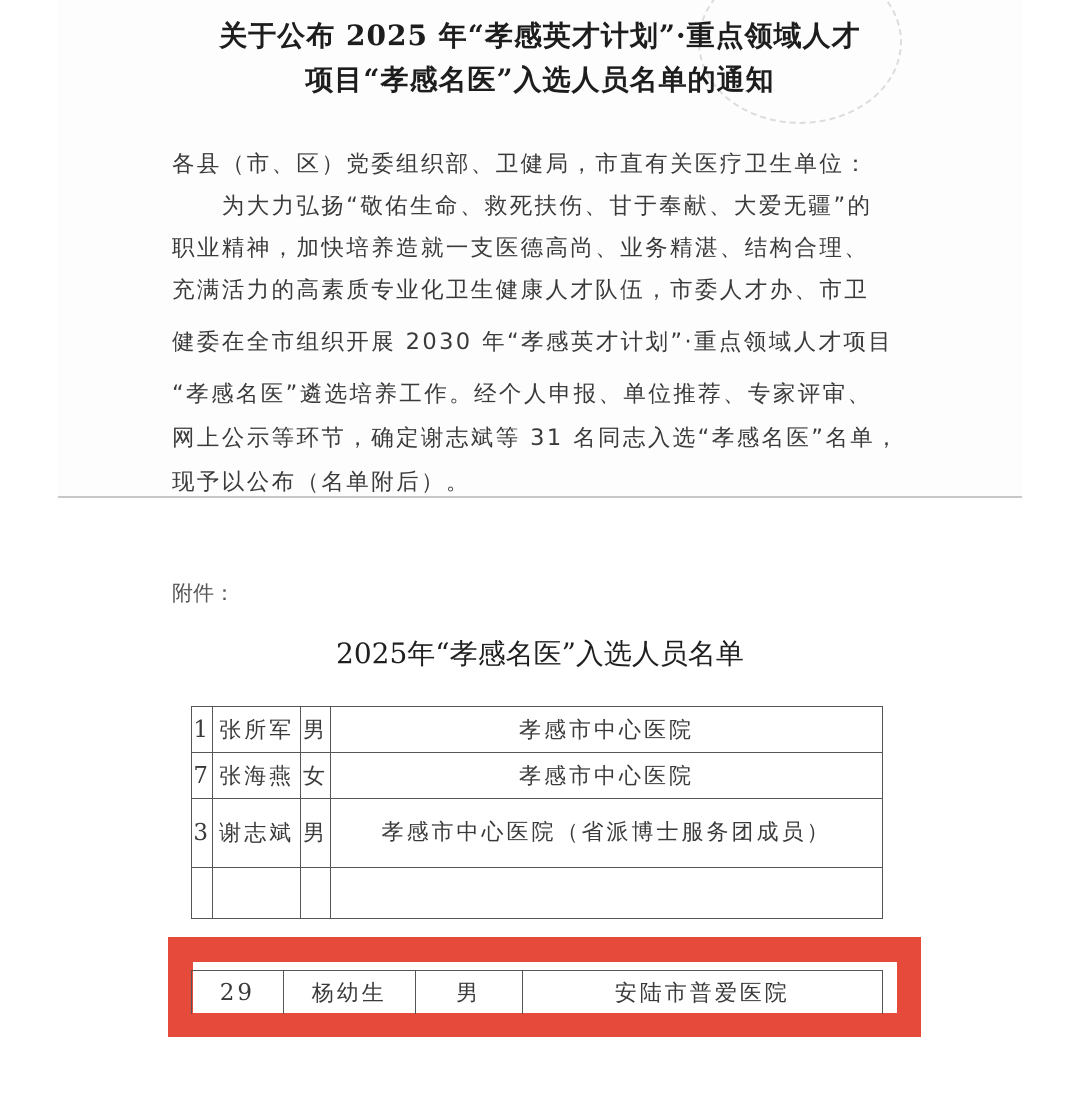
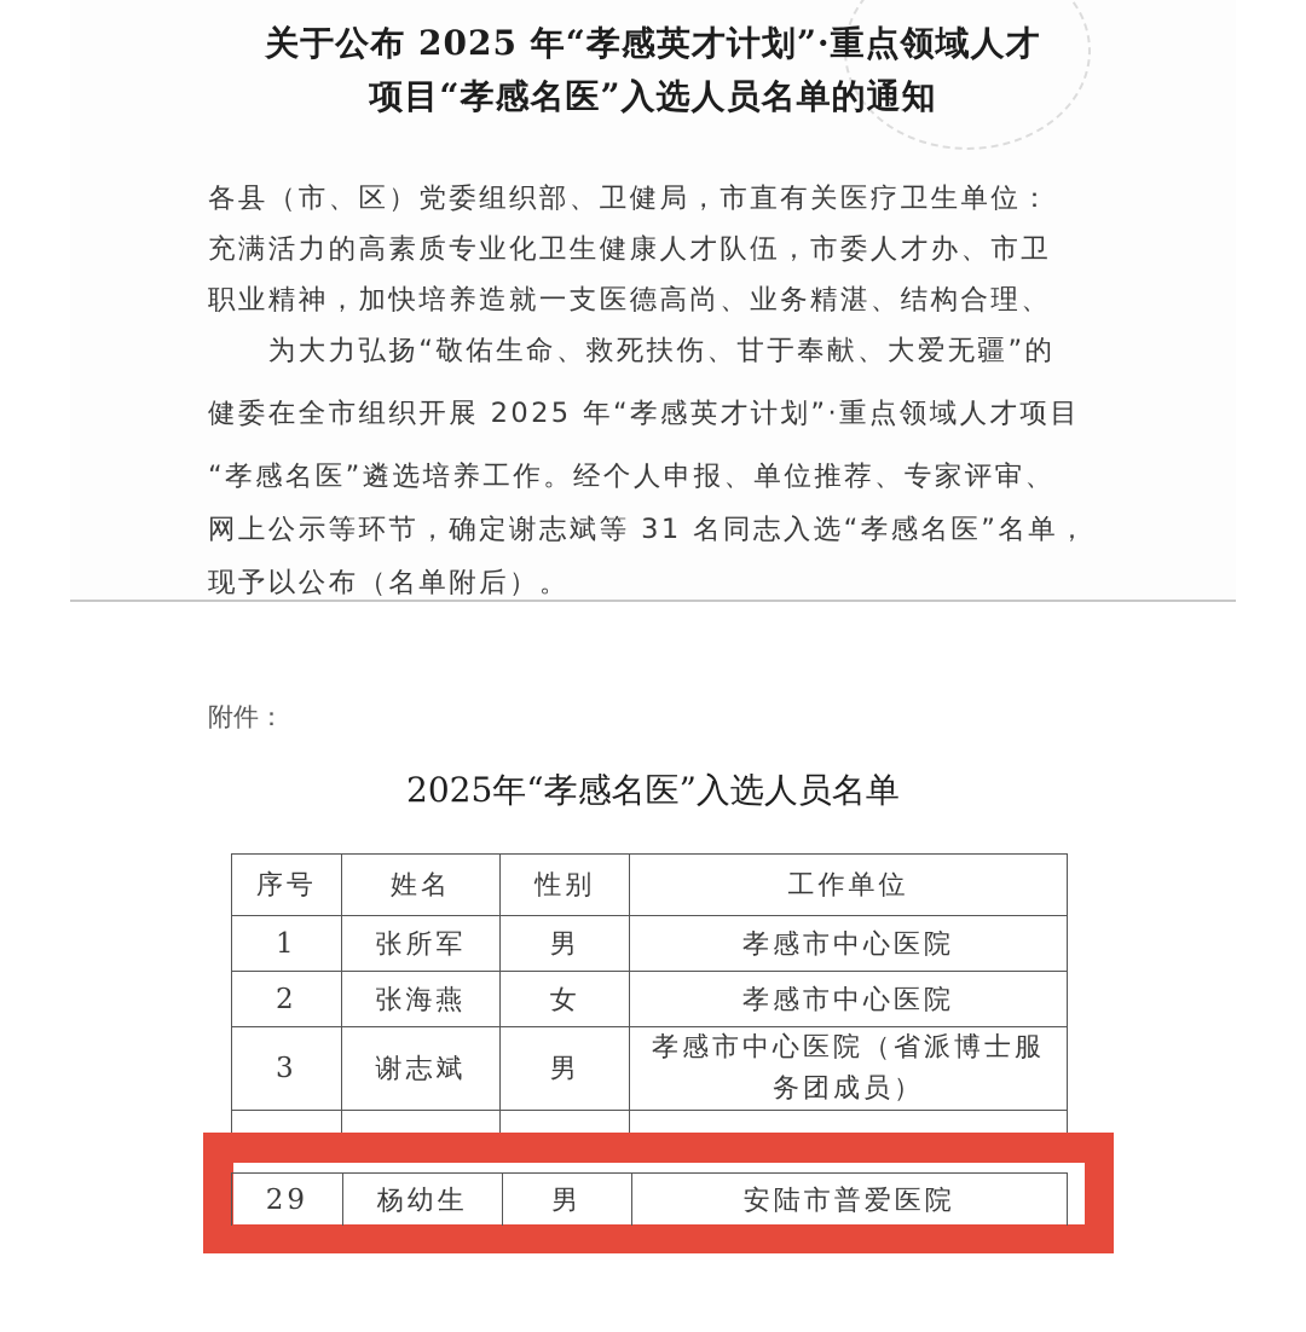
  关于公布 2025 年“孝感英才计划”·重点领域人才
  项目“孝感名医”入选人员名单的通知
  各县（市、区）党委组织部、卫健局，市直有关医疗卫生单位：
- 为大力弘扬“敬佑生命、救死扶伤、甘于奉献、大爱无疆”的
+ 充满活力的高素质专业化卫生健康人才队伍，市委人才办、市卫
  职业精神，加快培养造就一支医德高尚、业务精湛、结构合理、
- 充满活力的高素质专业化卫生健康人才队伍，市委人才办、市卫
+ 为大力弘扬“敬佑生命、救死扶伤、甘于奉献、大爱无疆”的
- 健委在全市组织开展 2030 年“孝感英才计划”·重点领域人才项目
+ 健委在全市组织开展 2025 年“孝感英才计划”·重点领域人才项目
  “孝感名医”遴选培养工作。经个人申报、单位推荐、专家评审、
  网上公示等环节，确定谢志斌等 31 名同志入选“孝感名医”名单，
  现予以公布（名单附后）。
  附件：
  2025年“孝感名医”入选人员名单
+ 序号	姓名	性别	工作单位
  1	张所军	男	孝感市中心医院
- 7	张海燕	女	孝感市中心医院
+ 2	张海燕	女	孝感市中心医院
  3	谢志斌	男	孝感市中心医院（省派博士服务团成员）
  29
  杨幼生
  男
  安陆市普爱医院
